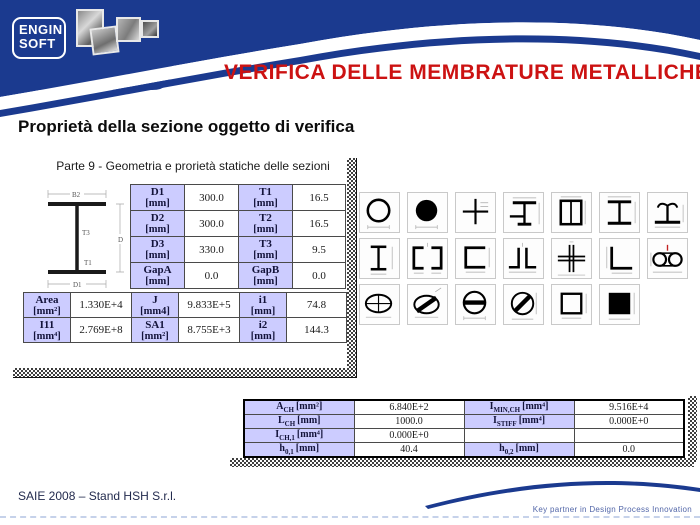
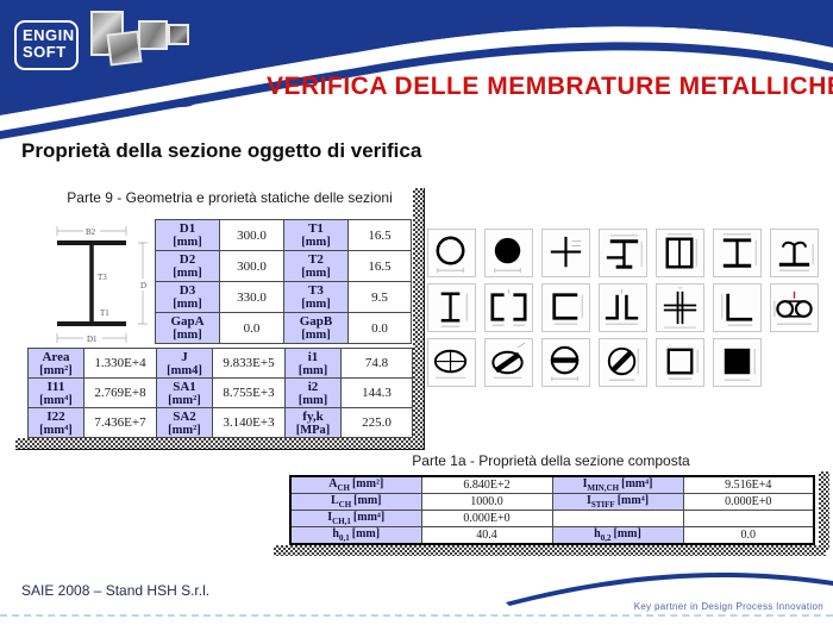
  ENGIN
  SOFT
  VERIFICA DELLE MEMBRATURE METALLICH
  Proprietà della sezione oggetto di verifica
  Parte 9 - Geometria e prorietà statiche delle sezioni
  B2
  D
  T3
  T1
  D1
  D1[mm]	300.0	T1[mm]	16.5
  D2[mm]	300.0	T2[mm]	16.5
  D3[mm]	330.0	T3[mm]	9.5
  GapA[mm]	0.0	GapB[mm]	0.0
  Area[mm²]	1.330E+4	J[mm4]	9.833E+5	i1[mm]	74.8
  I11[mm⁴]	2.769E+8	SA1[mm²]	8.755E+3	i2[mm]	144.3
+ I22[mm⁴]	7.436E+7	SA2[mm²]	3.140E+3	fy,k[MPa]	225.0
+ Parte 1a - Proprietà della sezione composta
  ACH [mm²]	6.840E+2	IMIN,CH [mm⁴]	9.516E+4
  LCH [mm]	1000.0	ISTIFF [mm⁴]	0.000E+0
  ICH,1 [mm⁴]	0.000E+0
  h0,1 [mm]	40.4	h0,2 [mm]	0.0
  SAIE 2008 – Stand HSH S.r.l.
  Key partner in Design Process Innovation
